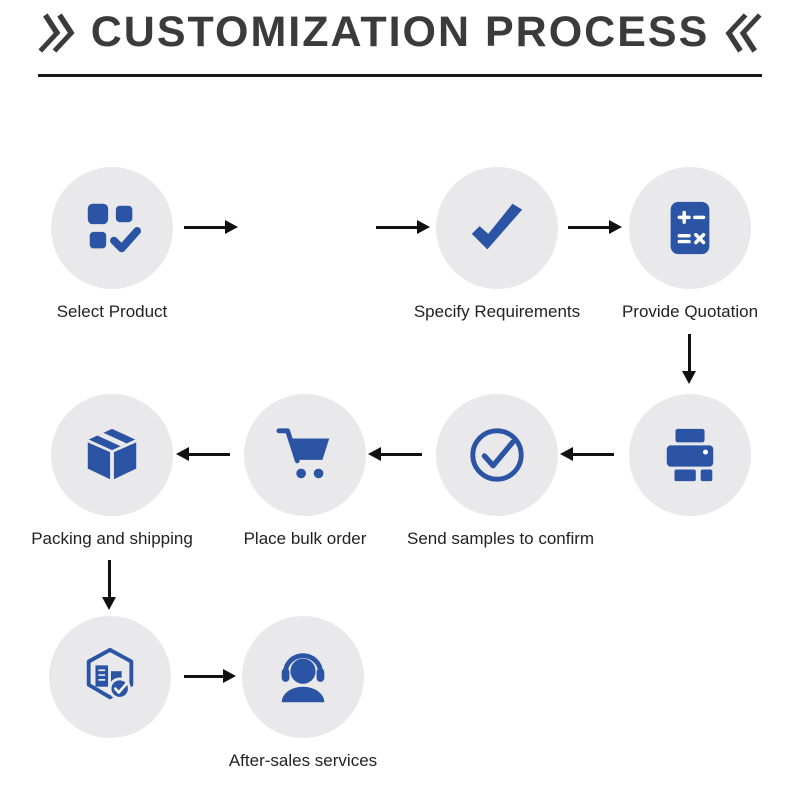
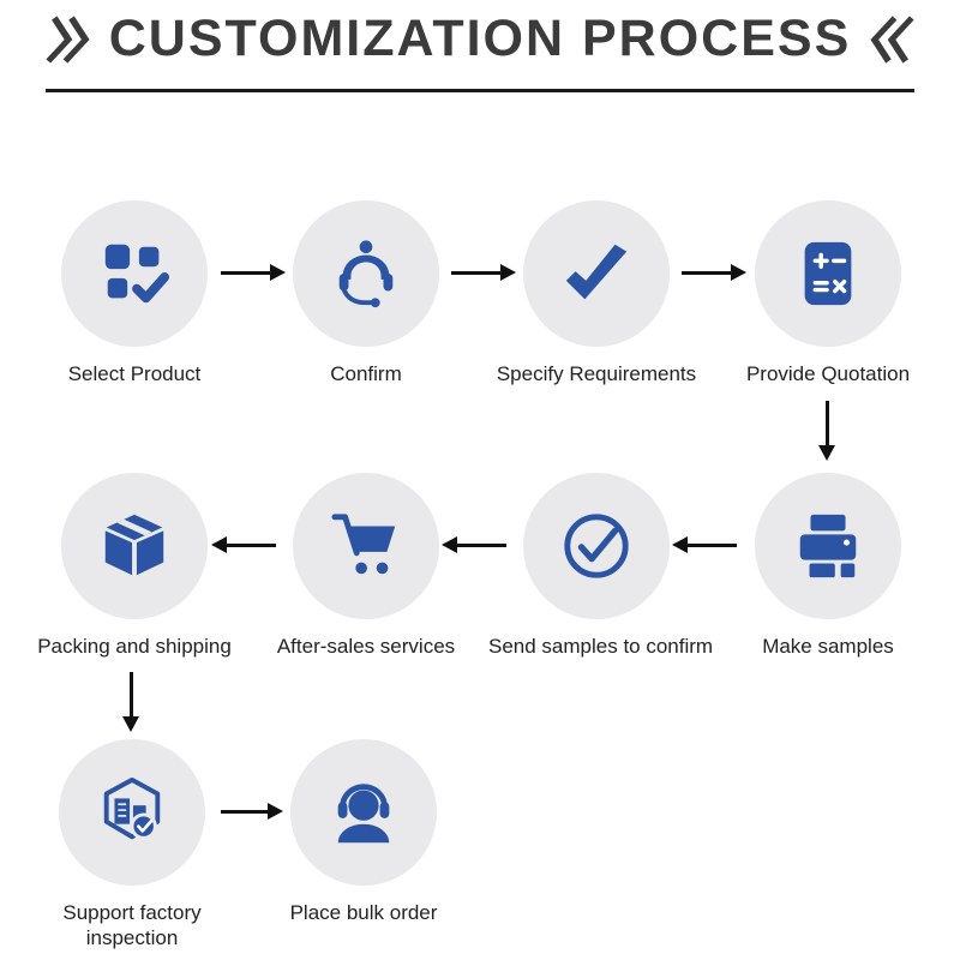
  CUSTOMIZATION PROCESS
  Select Product
+ Confirm
  Specify Requirements
  Provide Quotation
  Packing and shipping
- Place bulk order
+ After-sales services
  Send samples to confirm
+ Make samples
+ Support factory inspection
- After-sales services
+ Place bulk order
